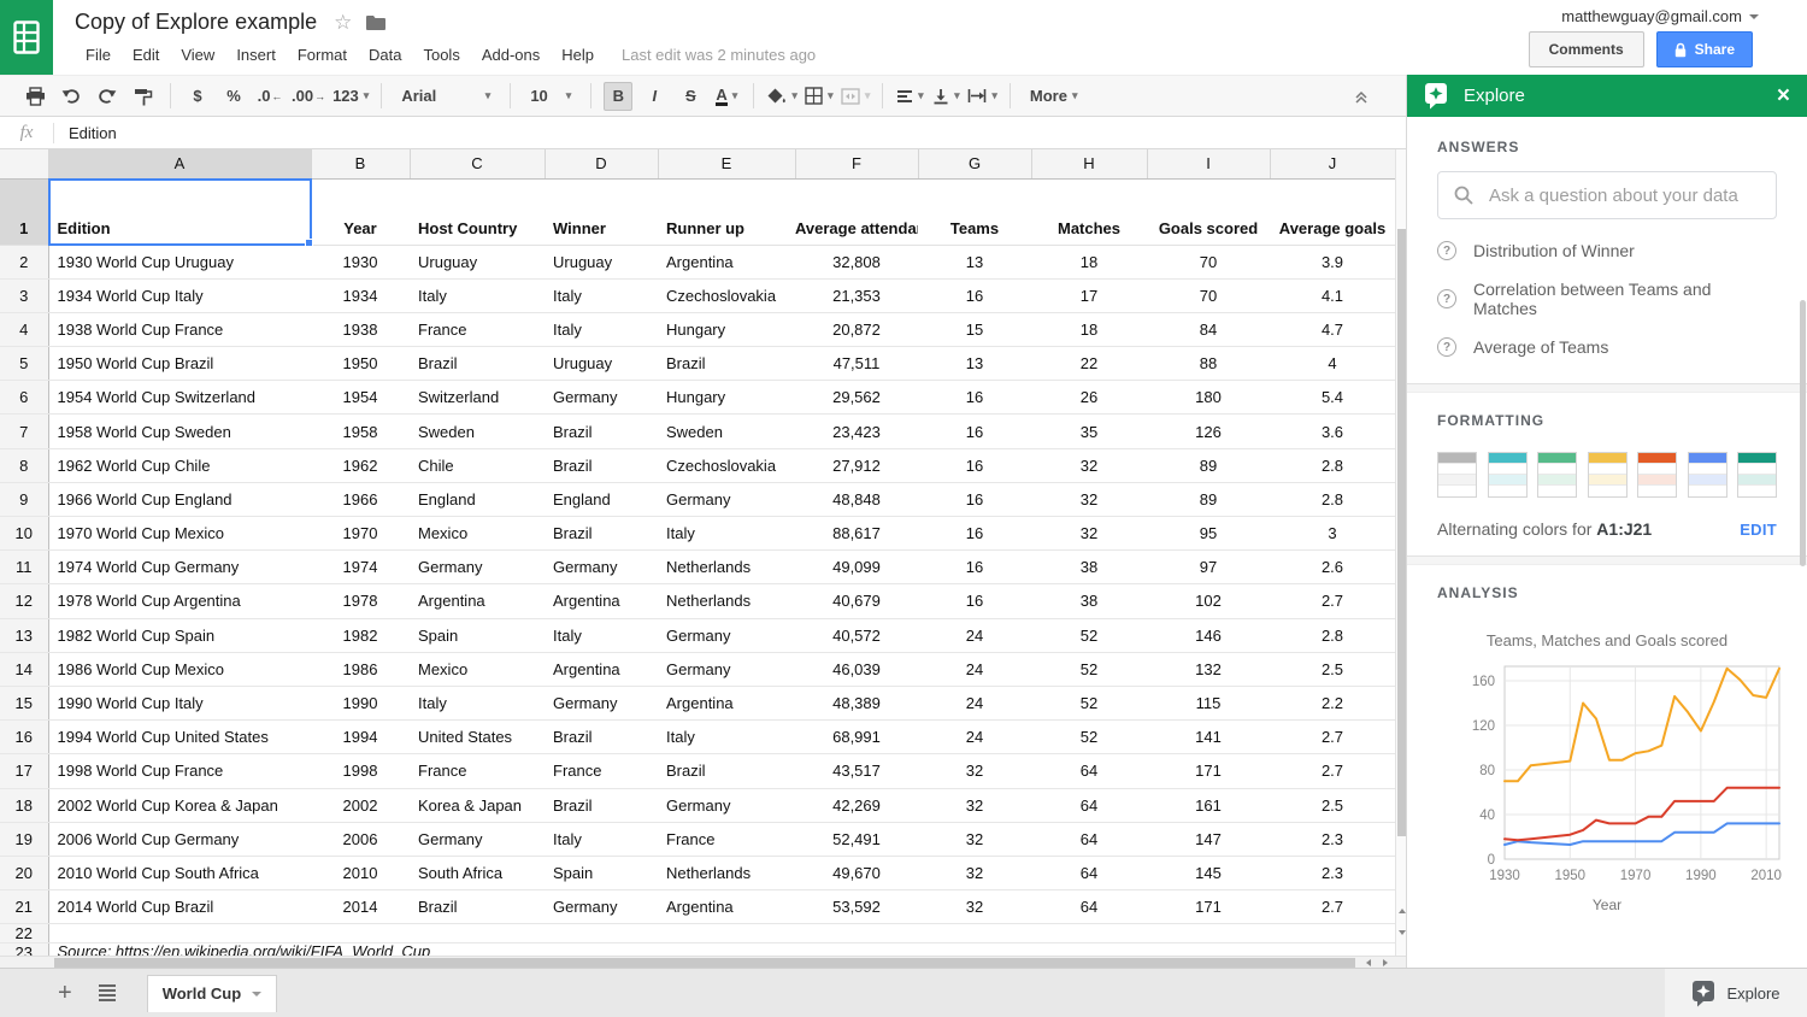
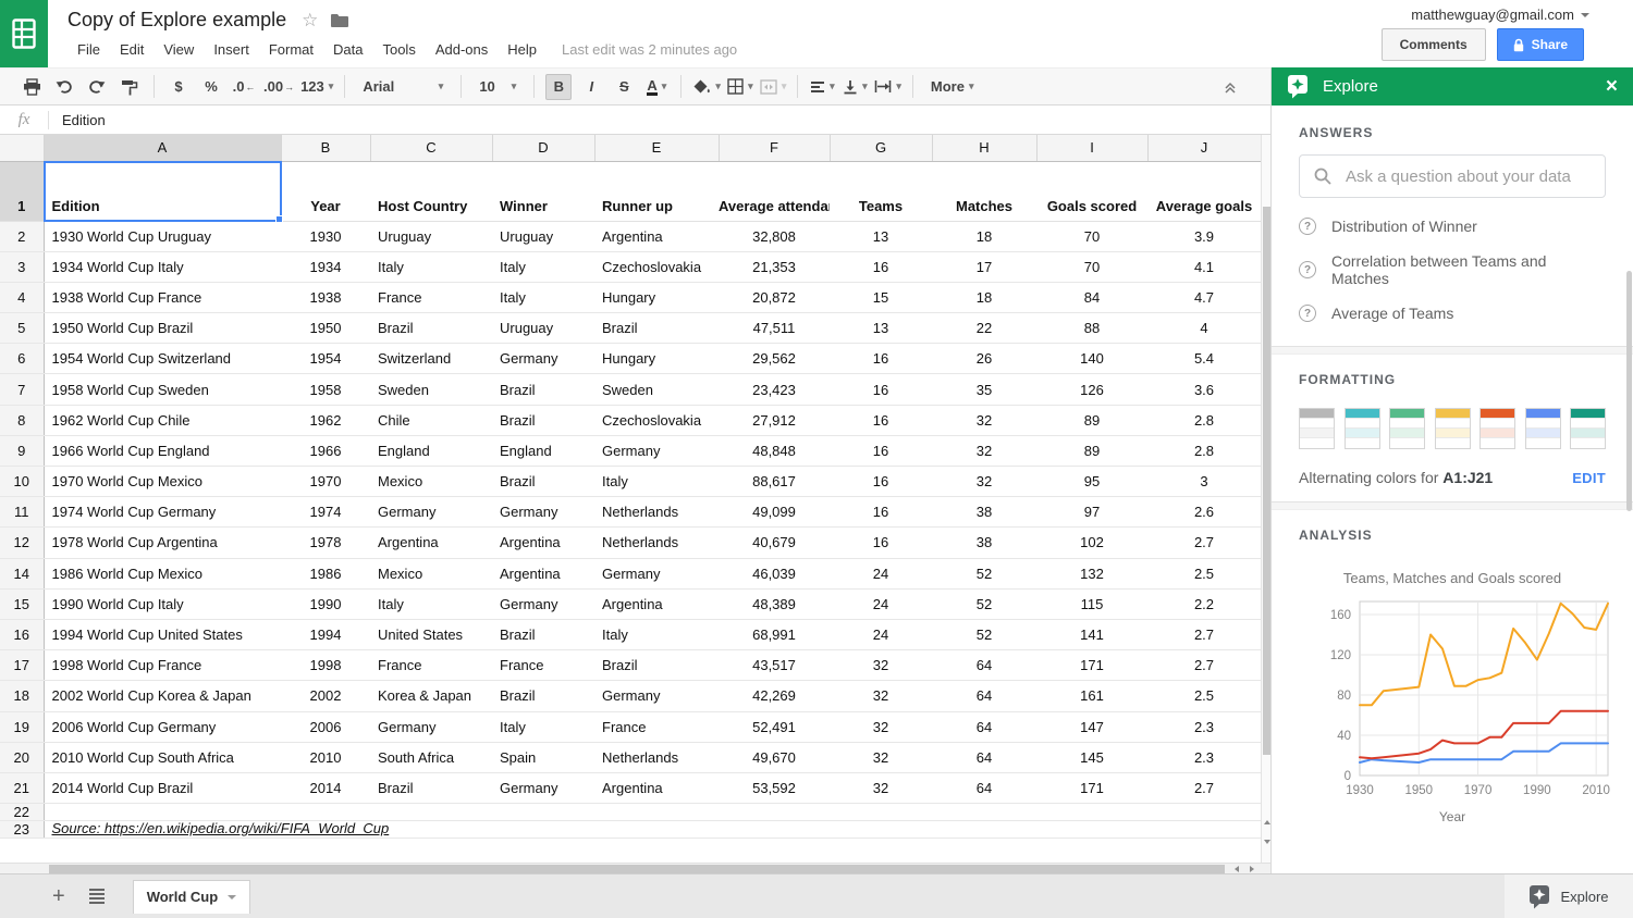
  Copy of Explore example
  ☆
  File
  Edit
  View
  Insert
  Format
  Data
  Tools
  Add-ons
  Help
  Last edit was 2 minutes ago
  matthewguay@gmail.com
  Comments
  Share
  $
  %
  .0
  ←
  .00
  →
  123
  ▾
  Arial
  ▾
  10
  ▾
  B
  I
  S
  A
  ▾
  ▾
  ▾
  ▾
  ▾
  ▾
  ▾
  More
  ▾
  fx
  Edition
  	A	B	C	D	E	F	G	H	I	J
  1	Edition	Year	Host Country	Winner	Runner up	Average attenda	Teams	Matches	Goals scored	Average goals
  2	1930 World Cup Uruguay	1930	Uruguay	Uruguay	Argentina	32,808	13	18	70	3.9
  3	1934 World Cup Italy	1934	Italy	Italy	Czechoslovakia	21,353	16	17	70	4.1
  4	1938 World Cup France	1938	France	Italy	Hungary	20,872	15	18	84	4.7
  5	1950 World Cup Brazil	1950	Brazil	Uruguay	Brazil	47,511	13	22	88	4
- 6	1954 World Cup Switzerland	1954	Switzerland	Germany	Hungary	29,562	16	26	180	5.4
+ 6	1954 World Cup Switzerland	1954	Switzerland	Germany	Hungary	29,562	16	26	140	5.4
  7	1958 World Cup Sweden	1958	Sweden	Brazil	Sweden	23,423	16	35	126	3.6
  8	1962 World Cup Chile	1962	Chile	Brazil	Czechoslovakia	27,912	16	32	89	2.8
  9	1966 World Cup England	1966	England	England	Germany	48,848	16	32	89	2.8
  10	1970 World Cup Mexico	1970	Mexico	Brazil	Italy	88,617	16	32	95	3
  11	1974 World Cup Germany	1974	Germany	Germany	Netherlands	49,099	16	38	97	2.6
  12	1978 World Cup Argentina	1978	Argentina	Argentina	Netherlands	40,679	16	38	102	2.7
- 13	1982 World Cup Spain	1982	Spain	Italy	Germany	40,572	24	52	146	2.8
  14	1986 World Cup Mexico	1986	Mexico	Argentina	Germany	46,039	24	52	132	2.5
  15	1990 World Cup Italy	1990	Italy	Germany	Argentina	48,389	24	52	115	2.2
  16	1994 World Cup United States	1994	United States	Brazil	Italy	68,991	24	52	141	2.7
  17	1998 World Cup France	1998	France	France	Brazil	43,517	32	64	171	2.7
  18	2002 World Cup Korea & Japan	2002	Korea & Japan	Brazil	Germany	42,269	32	64	161	2.5
  19	2006 World Cup Germany	2006	Germany	Italy	France	52,491	32	64	147	2.3
  20	2010 World Cup South Africa	2010	South Africa	Spain	Netherlands	49,670	32	64	145	2.3
  21	2014 World Cup Brazil	2014	Brazil	Germany	Argentina	53,592	32	64	171	2.7
  22
  23	Source: https://en.wikipedia.org/wiki/FIFA_World_Cup
  +
  World Cup
  Explore
  Explore
  ×
  ANSWERS
  Ask a question about your data
  ?
  Distribution of Winner
  ?
  Correlation between Teams and Matches
  ?
  Average of Teams
  FORMATTING
  Alternating colors for A1:J21
  EDIT
  ANALYSIS
  Teams, Matches and Goals scored
  0
  40
  80
  120
  160
  1930
  1950
  1970
  1990
  2010
  Year
